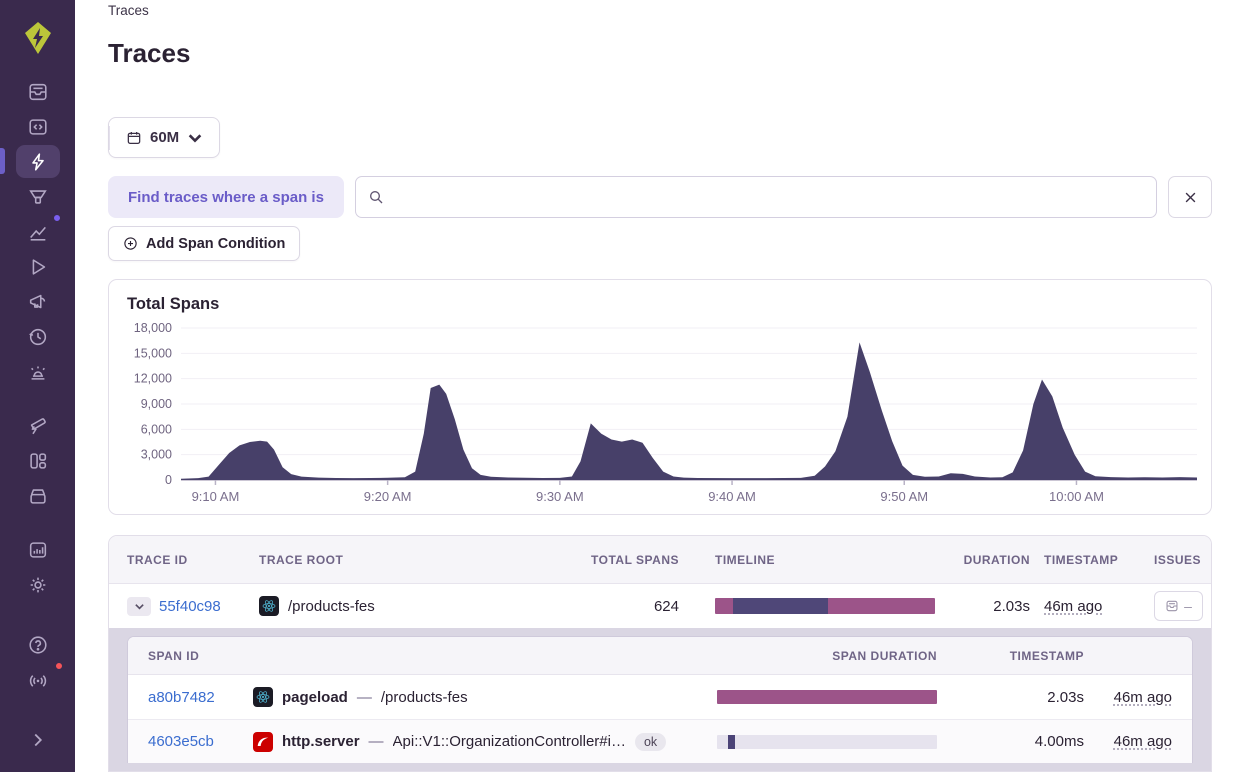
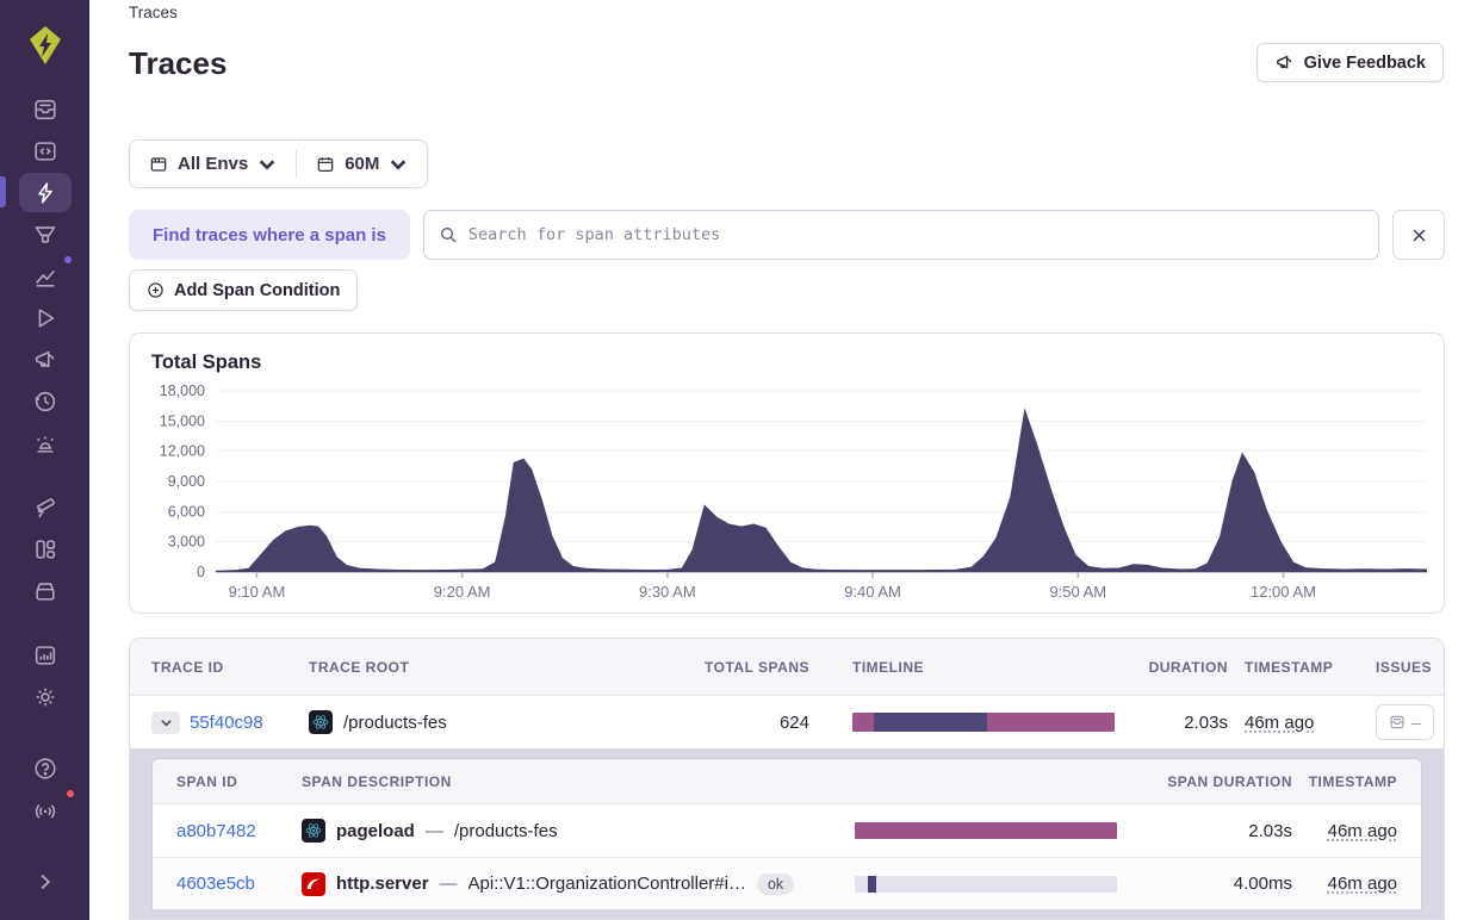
  Traces
  Traces
+ Give Feedback
+ All Envs
  60M
  Find traces where a span is
+ Search for span attributes
  Add Span Condition
  Total Spans
  0
  3,000
  6,000
  9,000
  12,000
  15,000
  18,000
  9:10 AM
  9:20 AM
  9:30 AM
  9:40 AM
  9:50 AM
- 10:00 AM
+ 12:00 AM
  TRACE ID
  TRACE ROOT
  TOTAL SPANS
  TIMELINE
  DURATION
  TIMESTAMP
  ISSUES
  55f40c98
  /products-fes
  624
  2.03s
  46m ago
  –
  SPAN ID
+ SPAN DESCRIPTION
  SPAN DURATION
  TIMESTAMP
  a80b7482
  pageload
  —
  /products-fes
  2.03s
  46m ago
  4603e5cb
  http.server
  —
  Api::V1::OrganizationController#i…
  ok
  4.00ms
  46m ago
